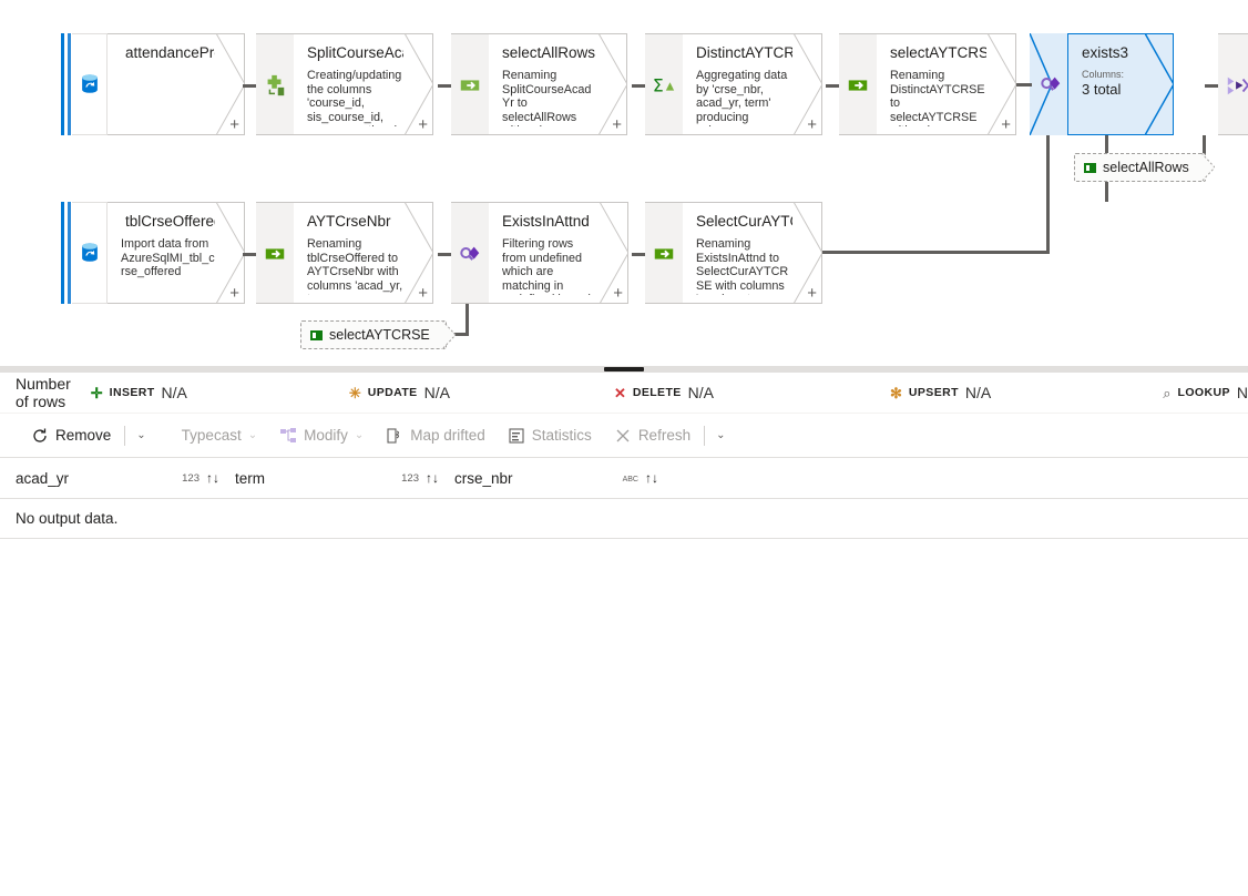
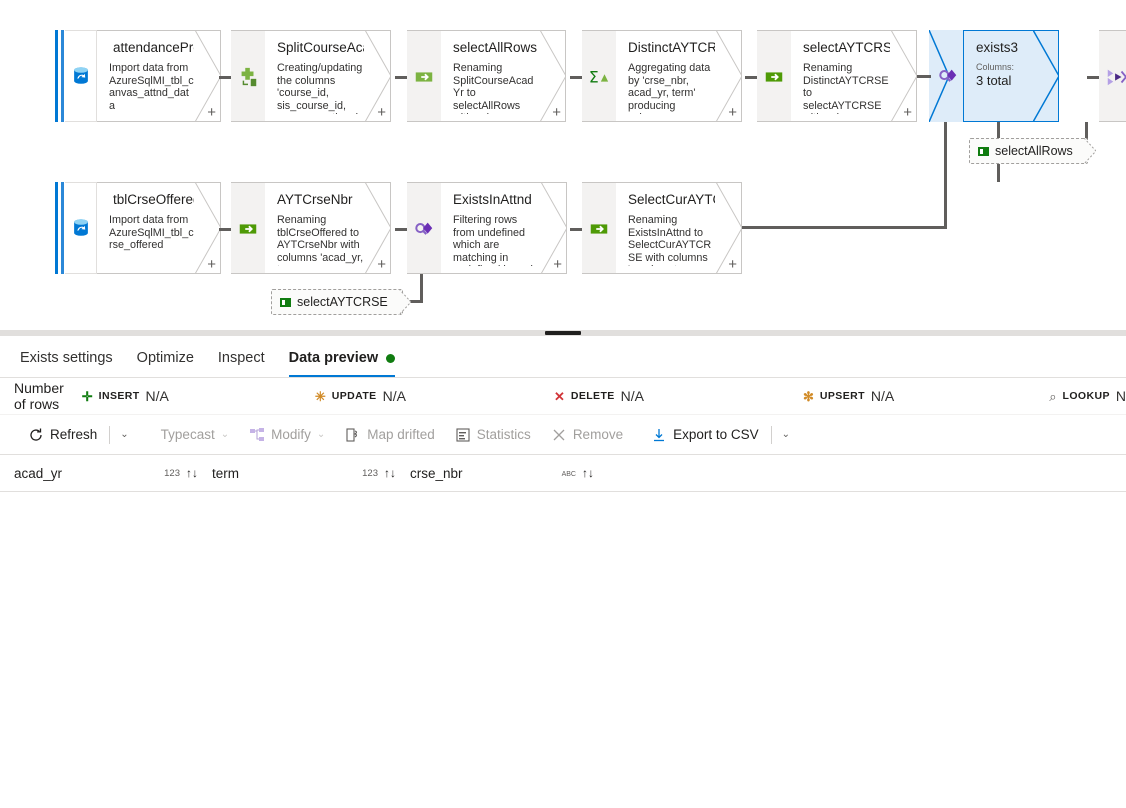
  attendancePr
+ Import data from AzureSqlMI_tbl_canvas_attnd_data
  +
  SplitCourseAc
  Creating/updating the columns 'course_id, sis_course_id,
  +
  selectAllRows
  +
  Σ
  DistinctAYTCR
  +
  selectAYTCRS
  +
  exists3
  Columns:
  3 total
  tblCrseOffere
  Import data from AzureSqlMI_tbl_crse_offered
  +
  AYTCrseNbr
  Renaming tblCrseOffered to AYTCrseNbr with columns 'acad_yr,
  +
  ExistsInAttnd
  +
  SelectCurAYT
  +
  selectAllRows
  selectAYTCRSE
+ Exists settings
+ Optimize
+ Inspect
+ Data preview
  Number of rows
  ✛
  INSERT
  N/A
  ✳
  UPDATE
  N/A
  ✕
  DELETE
  N/A
  ✻
  UPSERT
  N/A
  ⌕
  LOOKUP
  N
- Remove
+ Refresh
  ⌄
  Typecast
  ⌄
  Modify
  ⌄
  Map drifted
  Statistics
- Refresh
+ Remove
+ Export to CSV
  ⌄
  acad_yr
  123
  ↑↓
  term
  123
  ↑↓
  crse_nbr
  abc
  ↑↓
- No output data.
